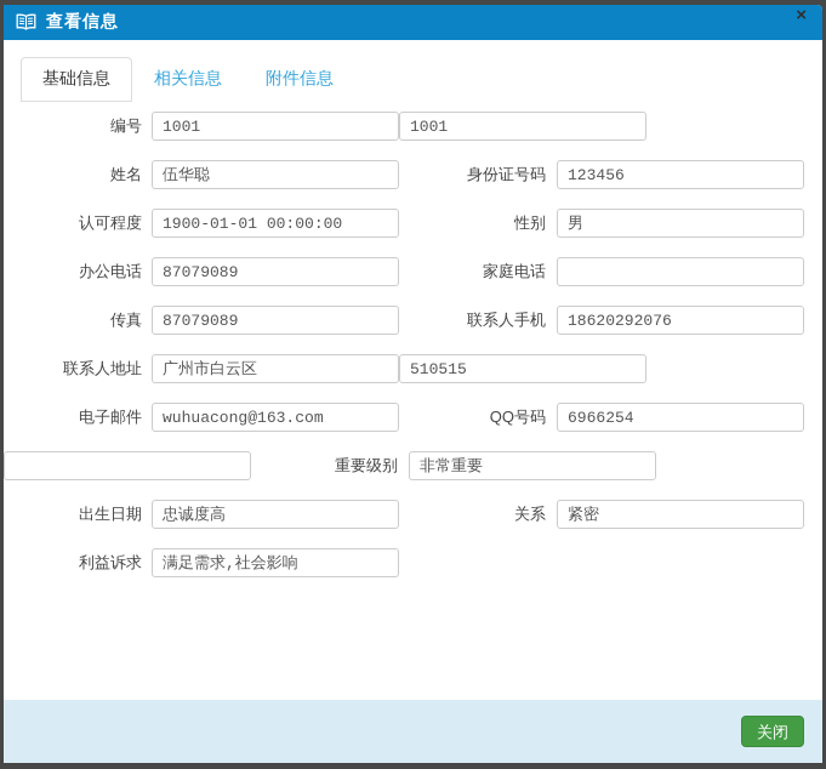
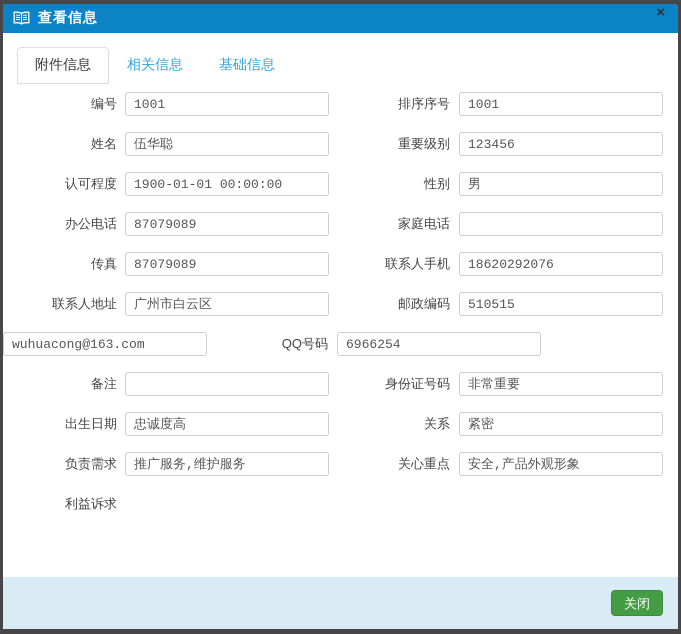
  查看信息
  ×
- 基础信息
+ 附件信息
  相关信息
- 附件信息
+ 基础信息
  编号
  1001
+ 排序序号
  1001
  姓名
  伍华聪
- 身份证号码
+ 重要级别
  123456
  认可程度
  1900-01-01 00:00:00
  性别
  男
  办公电话
  87079089
  家庭电话
  传真
  87079089
  联系人手机
  18620292076
  联系人地址
  广州市白云区
+ 邮政编码
  510515
- 电子邮件
  wuhuacong@163.com
  QQ号码
  6966254
+ 备注
- 重要级别
+ 身份证号码
  非常重要
  出生日期
  忠诚度高
  关系
  紧密
+ 负责需求
+ 推广服务,维护服务
+ 关心重点
+ 安全,产品外观形象
  利益诉求
- 满足需求,社会影响
  关闭
